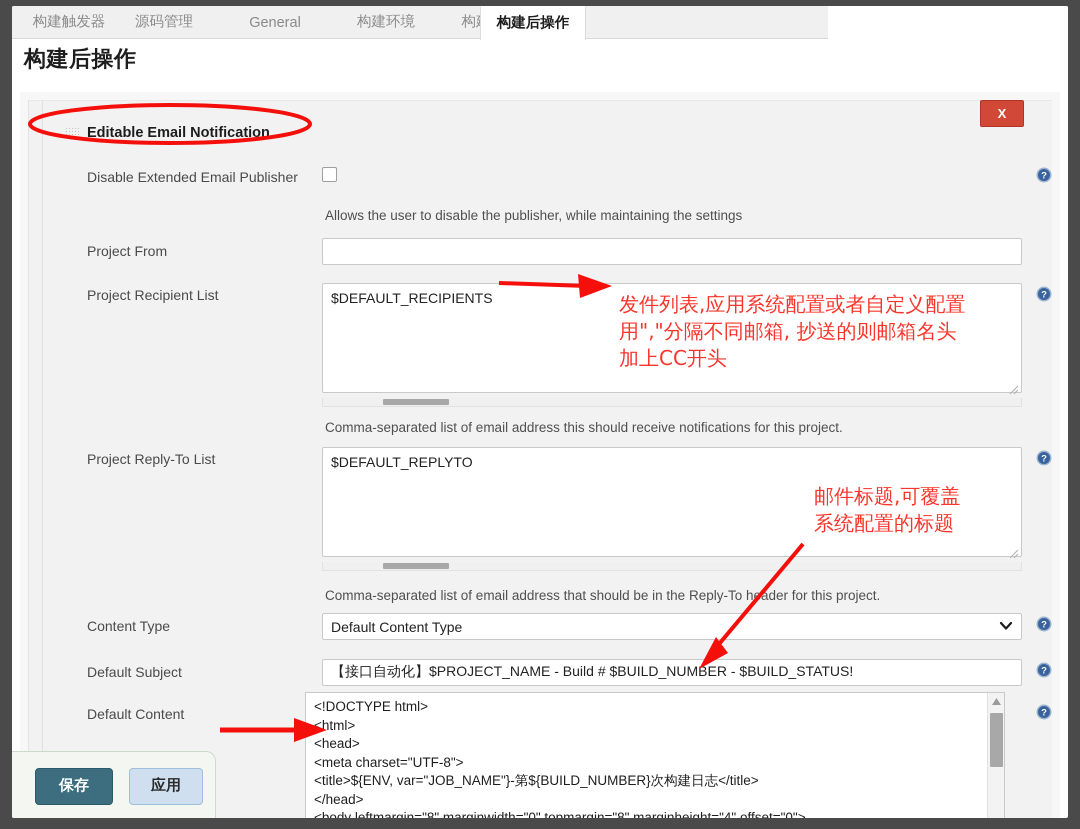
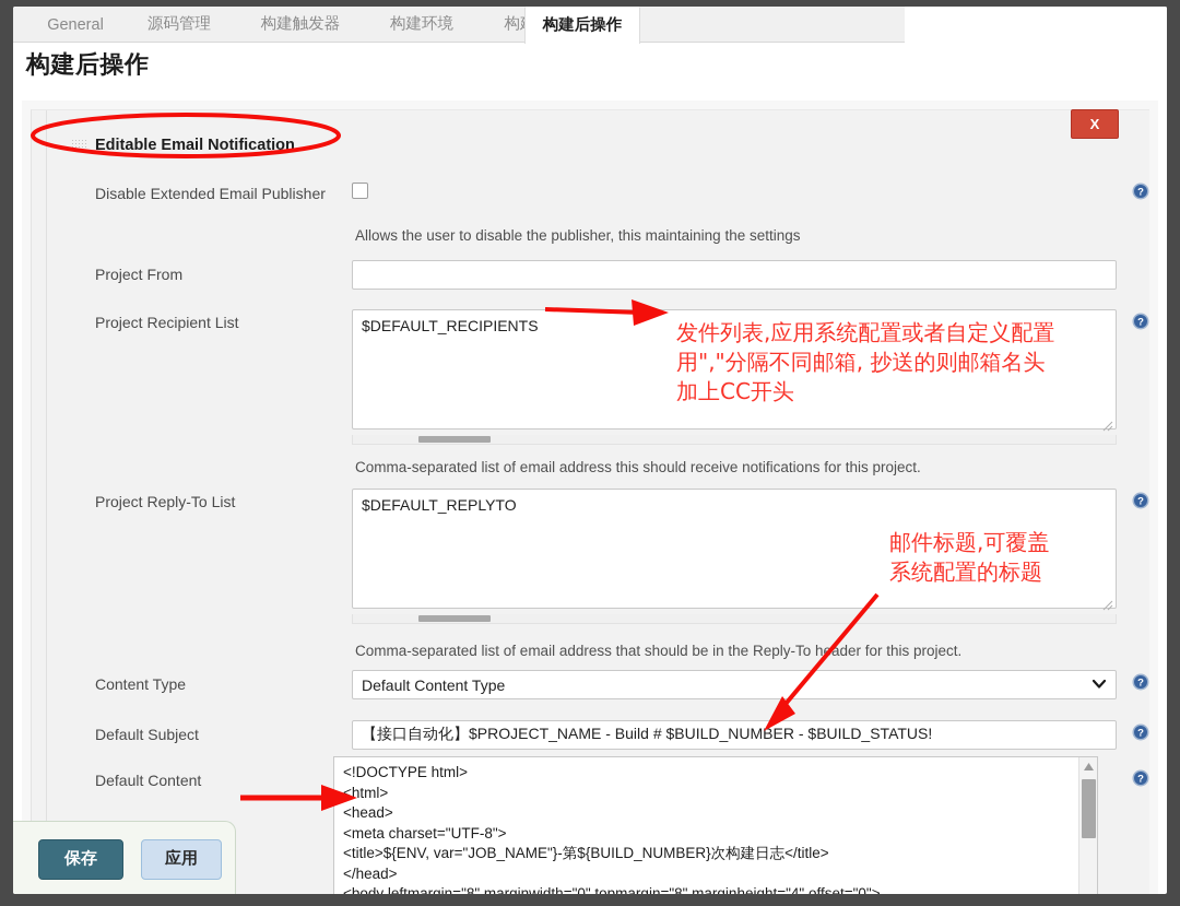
- 构建触发器
+ General
  源码管理
- General
+ 构建触发器
  构建环境
  构建后操作
  构建后操作
  Editable Email Notification
  Disable Extended Email Publisher
  ?
- Allows the user to disable the publisher, while maintaining the settings
+ Allows the user to disable the publisher, this maintaining the settings
  Project From
  Project Recipient List
  $DEFAULT_RECIPIENTS
  ?
  Comma-separated list of email address this should receive notifications for this project.
  Project Reply-To List
  $DEFAULT_REPLYTO
  ?
  Comma-separated list of email address that should be in the Reply-To hader for this project.
  Content Type
  Default Content Type
  ?
  Default Subject
  【接口自动化】$PROJECT_NAME - Build # $BUILD_NUMBER - $BUILD_STATUS!
  ?
  Default Content
  ?
  <!DOCTYPE html>
  <html>
  <head>
  <meta charset="UTF-8">
  <title>${ENV, var="JOB_NAME"}-第${BUILD_NUMBER}次构建日志</title>
  </head>
  <body leftmargin="8" marginwidth="0" topmargin="8" marginheight="4" offset="0">
  X
  保存
  应用
  发件列表,应用系统配置或者自定义配置
  用","分隔不同邮箱, 抄送的则邮箱名头
  加上CC开头
  邮件标题,可覆盖
  系统配置的标题
